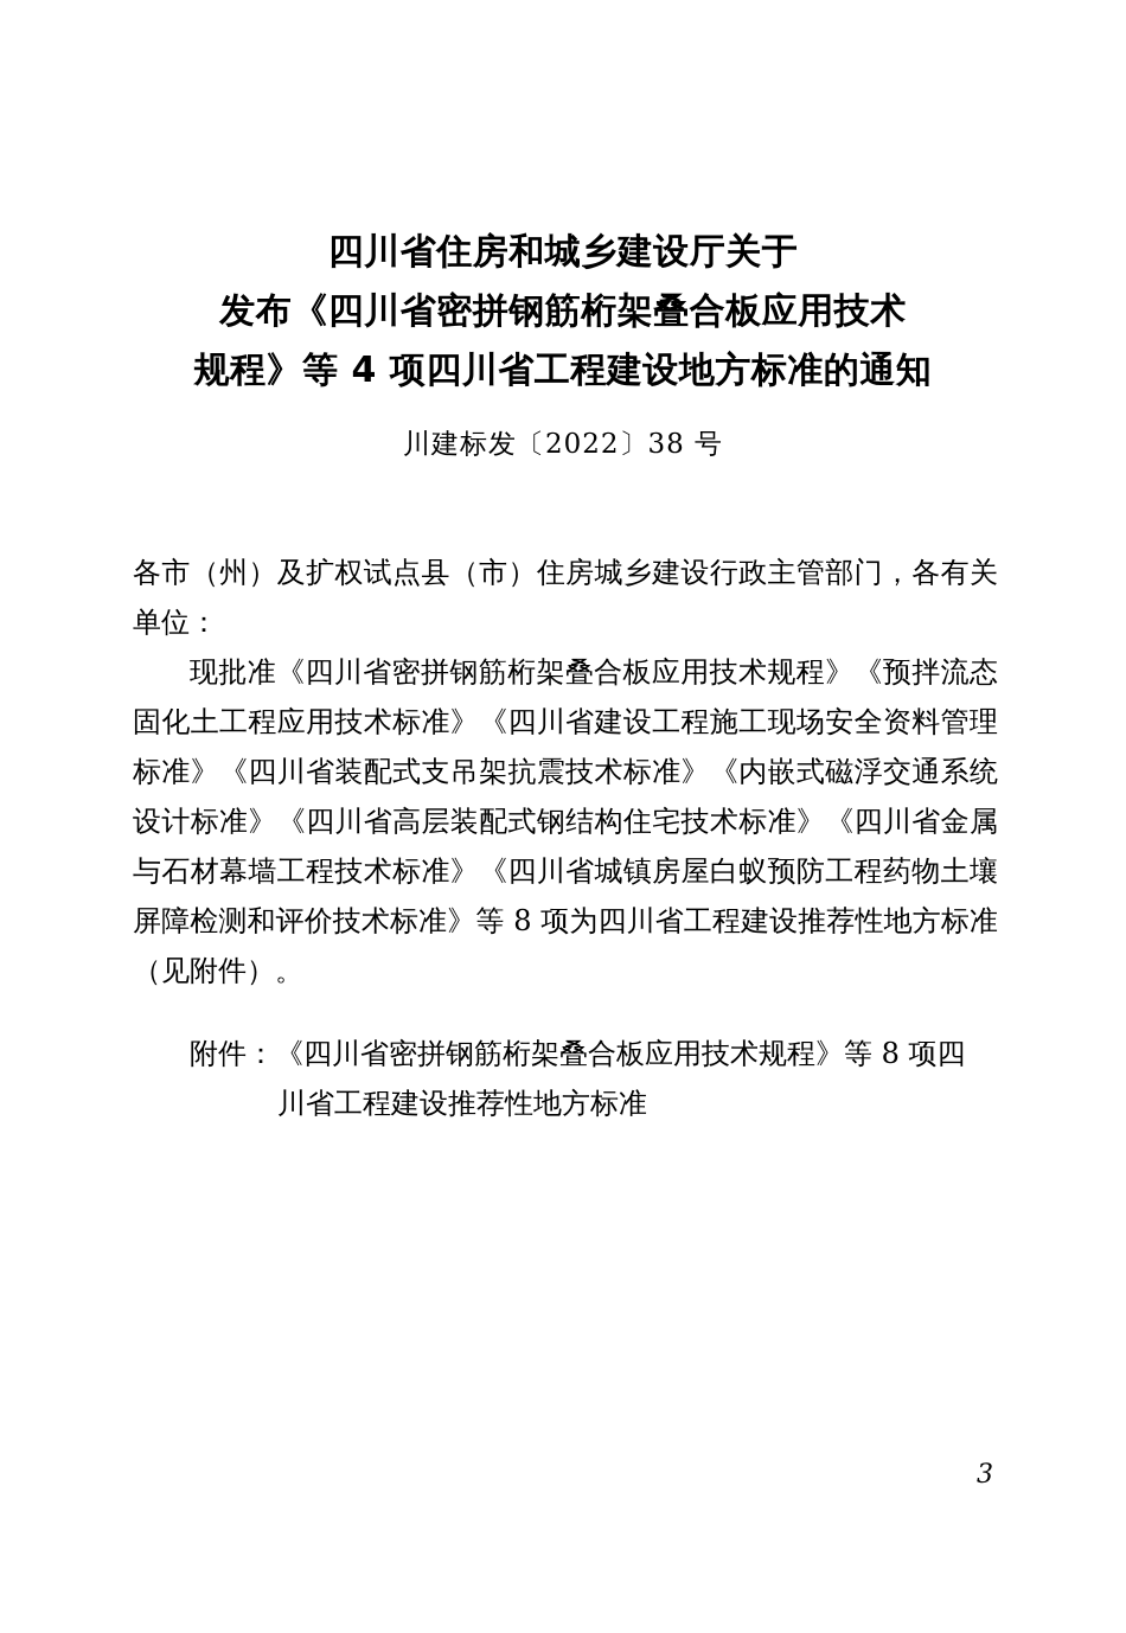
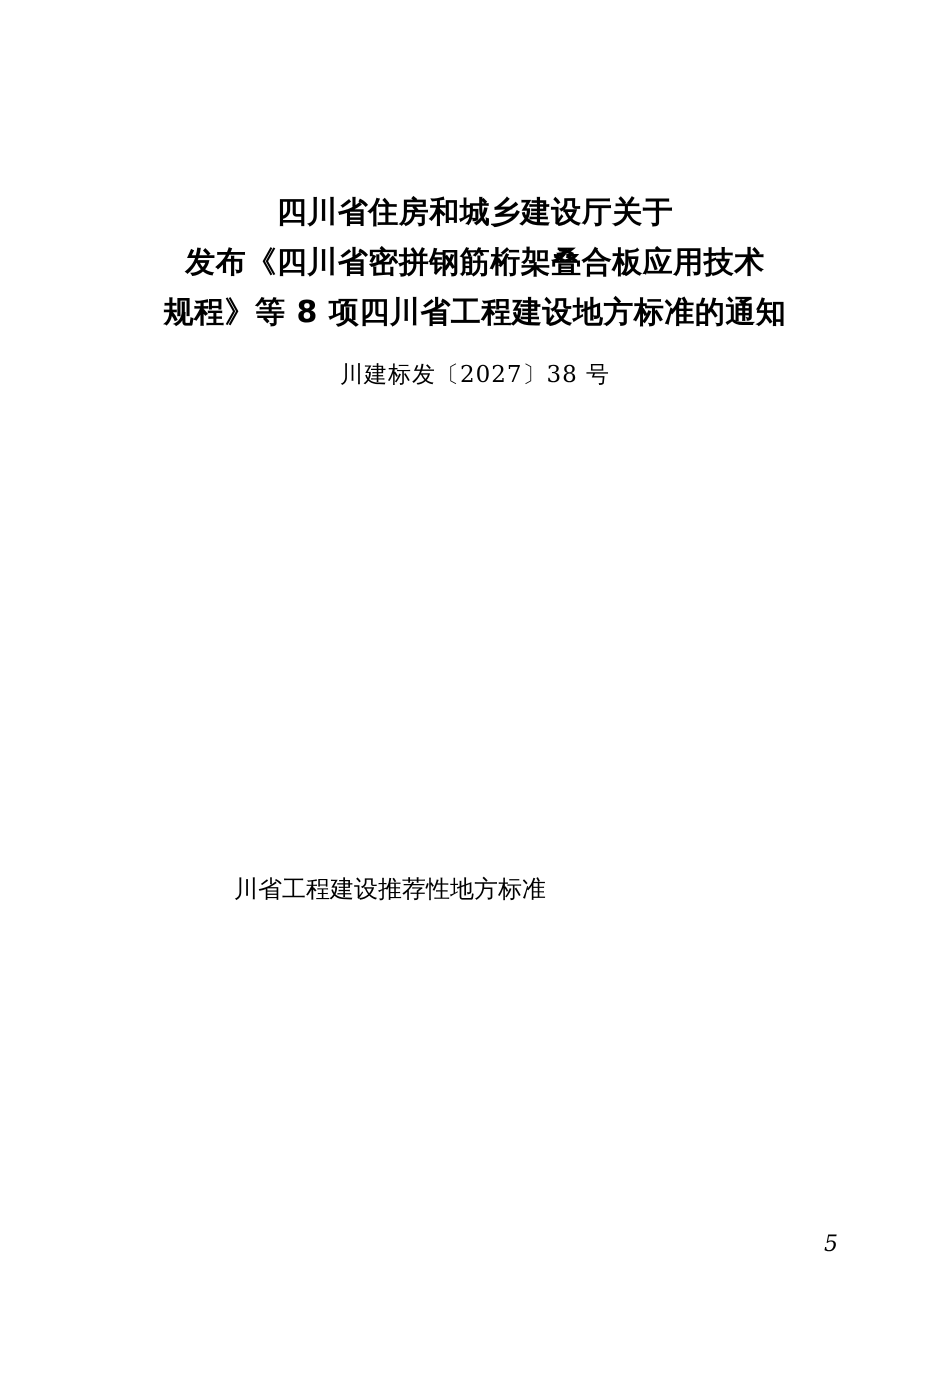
  四川省住房和城乡建设厅关于
  发布《四川省密拼钢筋桁架叠合板应用技术
- 规程》等 4 项四川省工程建设地方标准的通知
+ 规程》等 8 项四川省工程建设地方标准的通知
- 川建标发〔2022〕38 号
+ 川建标发〔2027〕38 号
- 各市（州）及扩权试点县（市）住房城乡建设行政主管部门，各有关单位：
- 现批准《四川省密拼钢筋桁架叠合板应用技术规程》《预拌流态固化土工程应用技术标准》《四川省建设工程施工现场安全资料管理标准》《四川省装配式支吊架抗震技术标准》《内嵌式磁浮交通系统设计标准》《四川省高层装配式钢结构住宅技术标准》《四川省金属与石材幕墙工程技术标准》《四川省城镇房屋白蚁预防工程药物土壤屏障检测和评价技术标准》等 8 项为四川省工程建设推荐性地方标准（见附件）。
- 附件：《四川省密拼钢筋桁架叠合板应用技术规程》等 8 项四
  川省工程建设推荐性地方标准
- 3
+ 5
